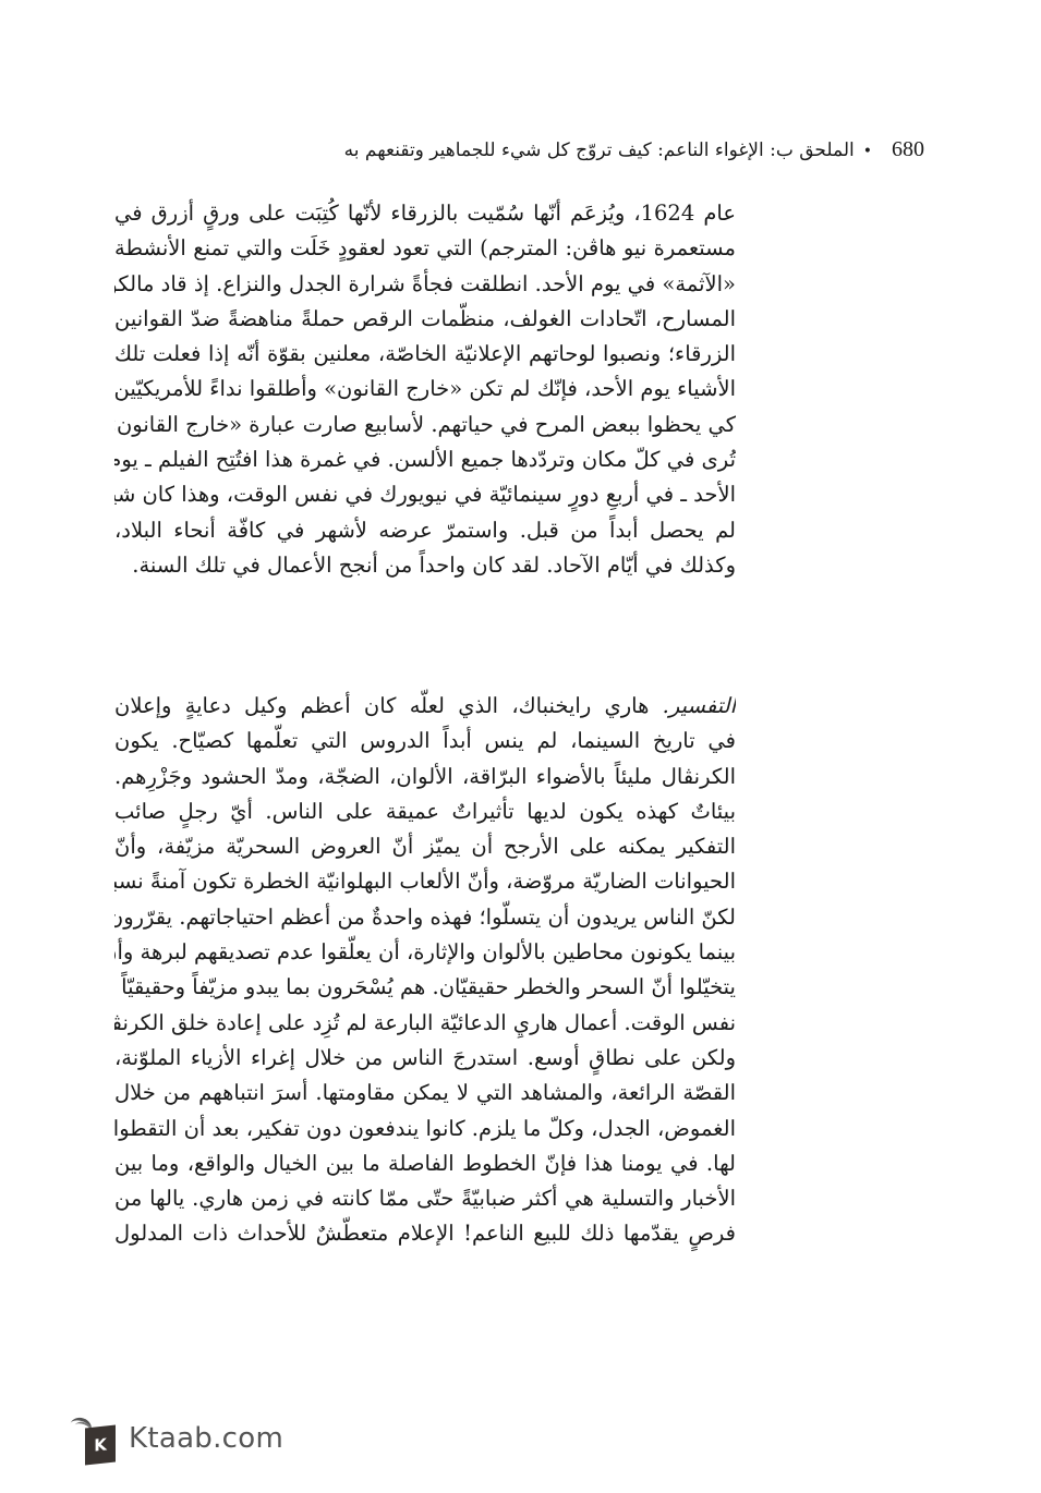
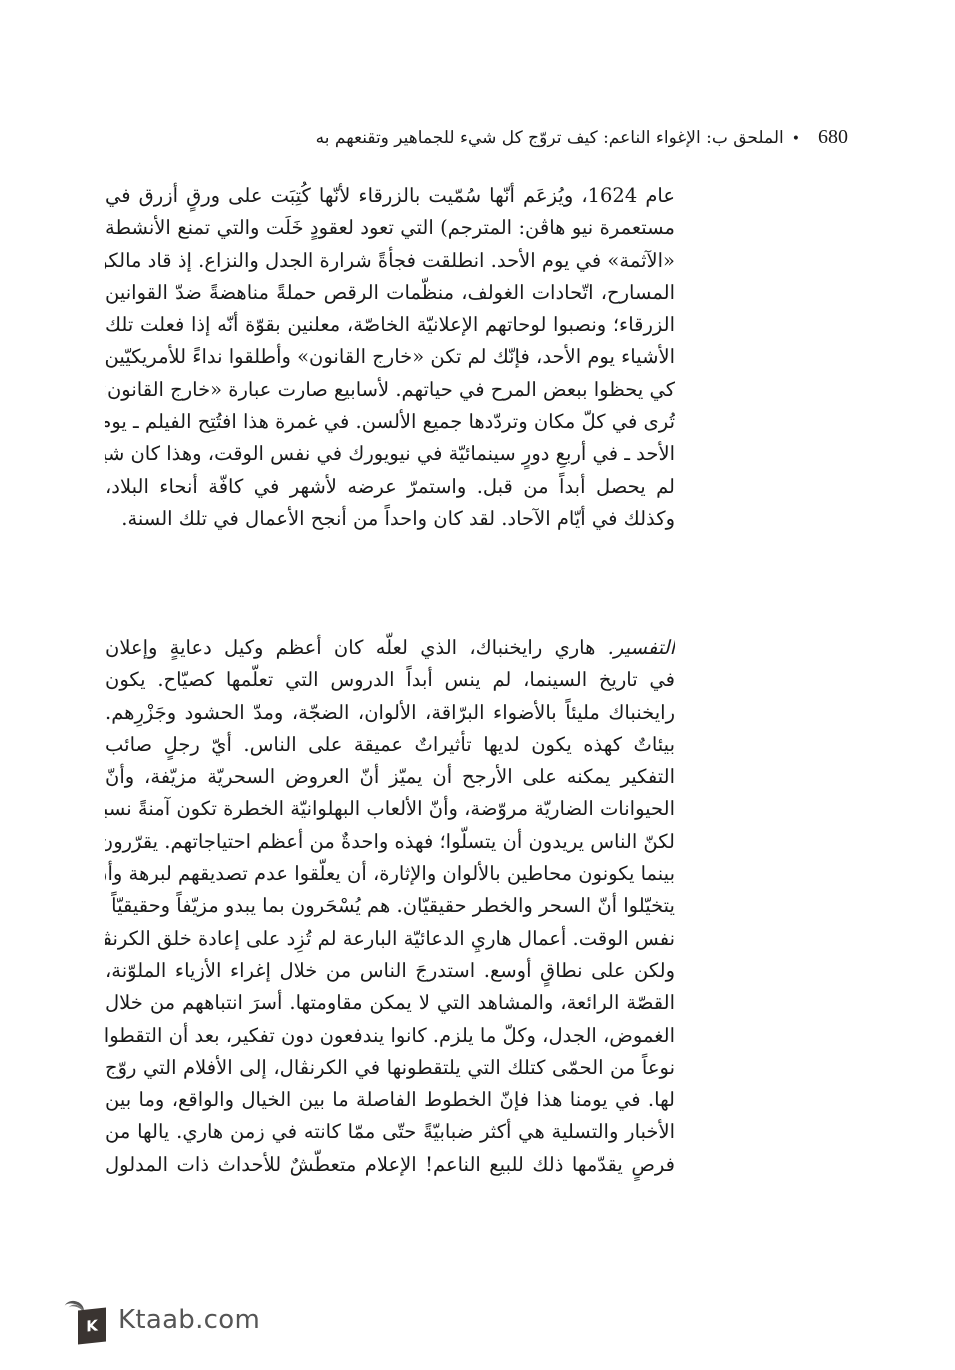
  680•الملحق ب: الإغواء الناعم: كيف تروّج كل شيء للجماهير وتقنعهم به
  عام 1624، ويُزعَم أنّها سُمّيت بالزرقاء لأنّها كُتِبَت على ورقٍ أزرق في
  مستعمرة نيو هاڤن: المترجم) التي تعود لعقودٍ خَلَت والتي تمنع الأنشطة
  «الآثمة» في يوم الأحد. انطلقت فجأةً شرارة الجدل والنزاع. إذ قاد مالك
  المسارح، اتّحادات الغولف، منظّمات الرقص حملةً مناهضةً ضدّ القوانين
  الزرقاء؛ ونصبوا لوحاتهم الإعلانيّة الخاصّة، معلنين بقوّة أنّه إذا فعلت تلك
  الأشياء يوم الأحد، فإنّك لم تكن «خارج القانون» وأطلقوا نداءً للأمريكيّين
  كي يحظوا ببعض المرح في حياتهم. لأسابيع صارت عبارة «خارج القانون
  تُرى في كلّ مكان وتردّدها جميع الألسن. في غمرة هذا افتُتِح الفيلم ـ يوم
  الأحد ـ في أربعِ دورٍ سينمائيّة في نيويورك في نفس الوقت، وهذا كان شي
  لم يحصل أبداً من قبل. واستمرّ عرضه لأشهر في كافّة أنحاء البلاد،
  وكذلك في أيّام الآحاد. لقد كان واحداً من أنجح الأعمال في تلك السنة.
  التفسير. هاري رايخنباك، الذي لعلّه كان أعظم وكيل دعايةٍ وإعلان
  في تاريخ السينما، لم ينس أبداً الدروس التي تعلّمها كصيّاح. يكون
- الكرنڤال مليئاً بالأضواء البرّاقة، الألوان، الضجّة، ومدّ الحشود وجَزْرِهم.
+ رايخنباك مليئاً بالأضواء البرّاقة، الألوان، الضجّة، ومدّ الحشود وجَزْرِهم.
  بيئاتٌ كهذه يكون لديها تأثيراتٌ عميقة على الناس. أيّ رجلٍ صائب
  التفكير يمكنه على الأرجح أن يميّز أنّ العروض السحريّة مزيّفة، وأنّ
  الحيوانات الضاريّة مروّضة، وأنّ الألعاب البهلوانيّة الخطرة تكون آمنةً نسب
  لكنّ الناس يريدون أن يتسلّوا؛ فهذه واحدةٌ من أعظم احتياجاتهم. يقرّرون
  بينما يكونون محاطين بالألوان والإثارة، أن يعلّقوا عدم تصديقهم لبرهة وأ
  يتخيّلوا أنّ السحر والخطر حقيقيّان. هم يُسْحَرون بما يبدو مزيّفاً وحقيقيّاً
  نفس الوقت. أعمال هاريِ الدعائيّة البارعة لم تُزِد على إعادة خلق الكرنڤ
  ولكن على نطاقٍ أوسع. استدرجَ الناس من خلال إغراء الأزياء الملوّنة،
  القصّة الرائعة، والمشاهد التي لا يمكن مقاومتها. أسرَ انتباههم من خلال
  الغموض، الجدل، وكلّ ما يلزم. كانوا يندفعون دون تفكير، بعد أن التقطوا
+ نوعاً من الحمّى كتلك التي يلتقطونها في الكرنڤال، إلى الأفلام التي روّج
  لها. في يومنا هذا فإنّ الخطوط الفاصلة ما بين الخيال والواقع، وما بين
  الأخبار والتسلية هي أكثر ضبابيّةً حتّى ممّا كانته في زمن هاري. يالها من
  فرصٍ يقدّمها ذلك للبيع الناعم! الإعلام متعطّشٌ للأحداث ذات المدلول
  Ktaab.com
